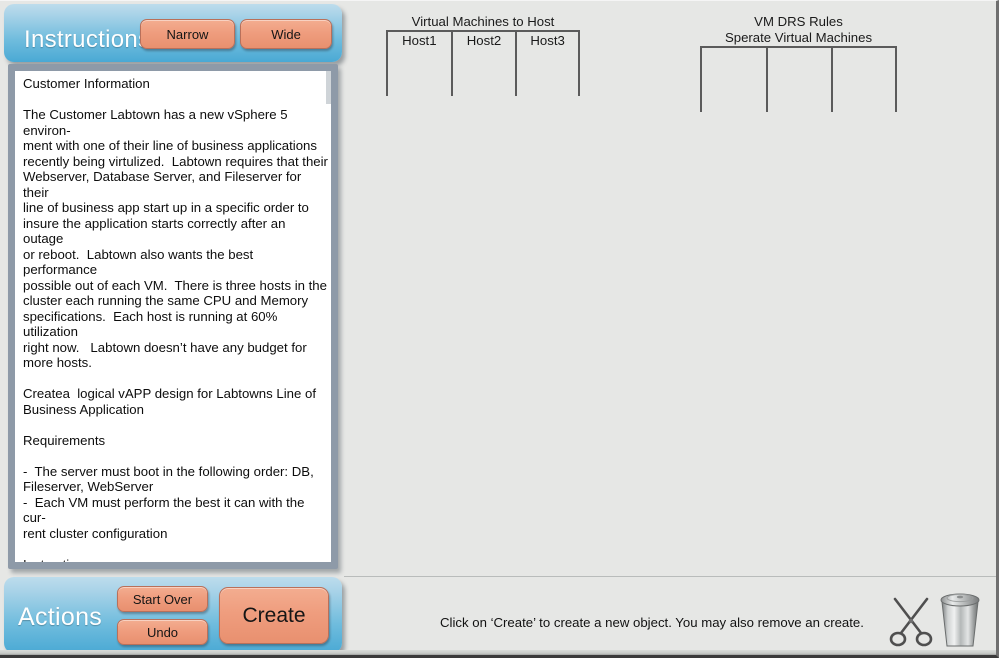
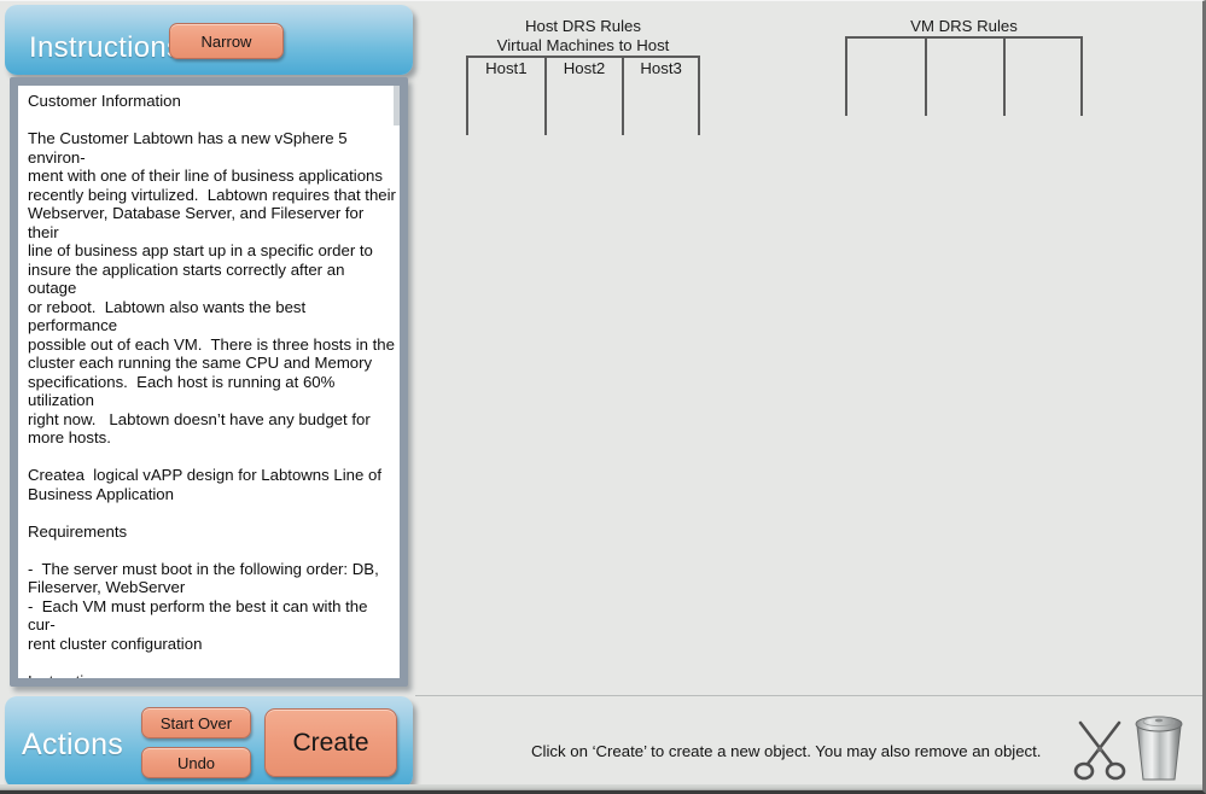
  Instruction
  Narrow
- Wide
  Customer Information
  The Customer Labtown has a new vSphere 5 environ-
  ment with one of their line of business applications
  recently being virtulized. Labtown requires that their
  Webserver, Database Server, and Fileserver for their
  line of business app start up in a specific order to
  insure the application starts correctly after an outage
  or reboot. Labtown also wants the best performance
  possible out of each VM. There is three hosts in the
  cluster each running the same CPU and Memory
  specifications. Each host is running at 60% utilization
  right now. Labtown doesn’t have any budget for
  more hosts.
  Createa logical vAPP design for Labtowns Line of
  Business Application
  Requirements
  - The server must boot in the following order: DB,
  Fileserver, WebServer
  - Each VM must perform the best it can with the cur-
  rent cluster configuration
  Actions
  Start Over
  Undo
  Create
+ Host DRS Rules
  Virtual Machines to Host
  Host1
  Host2
  Host3
  VM DRS Rules
- Sperate Virtual Machines
- Click on ‘Create’ to create a new object. You may also remove an create.
+ Click on ‘Create’ to create a new object. You may also remove an object.
